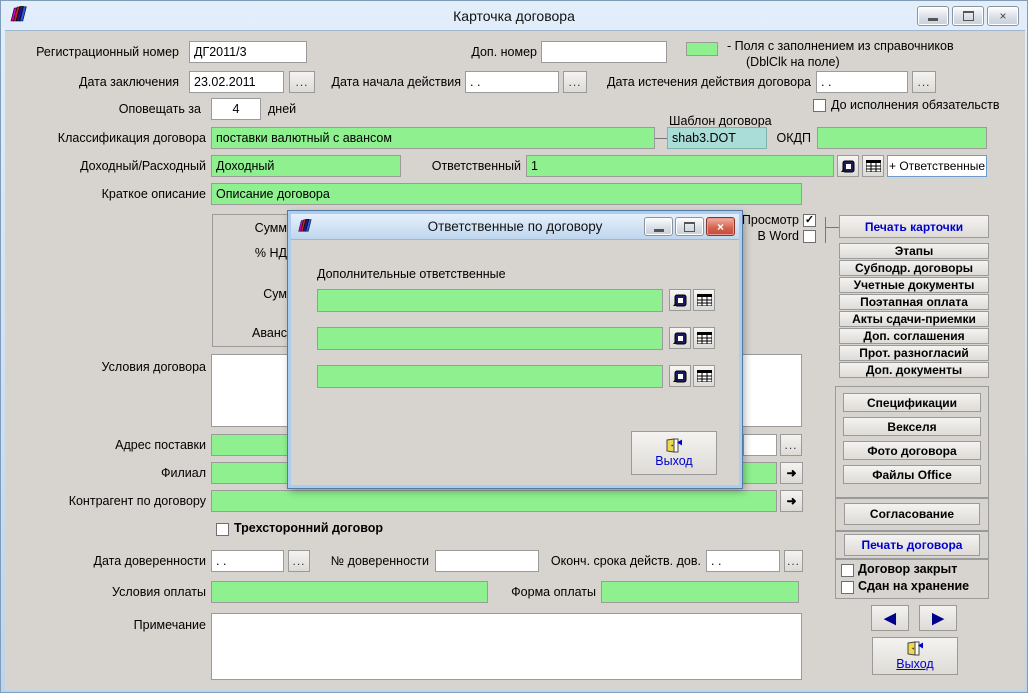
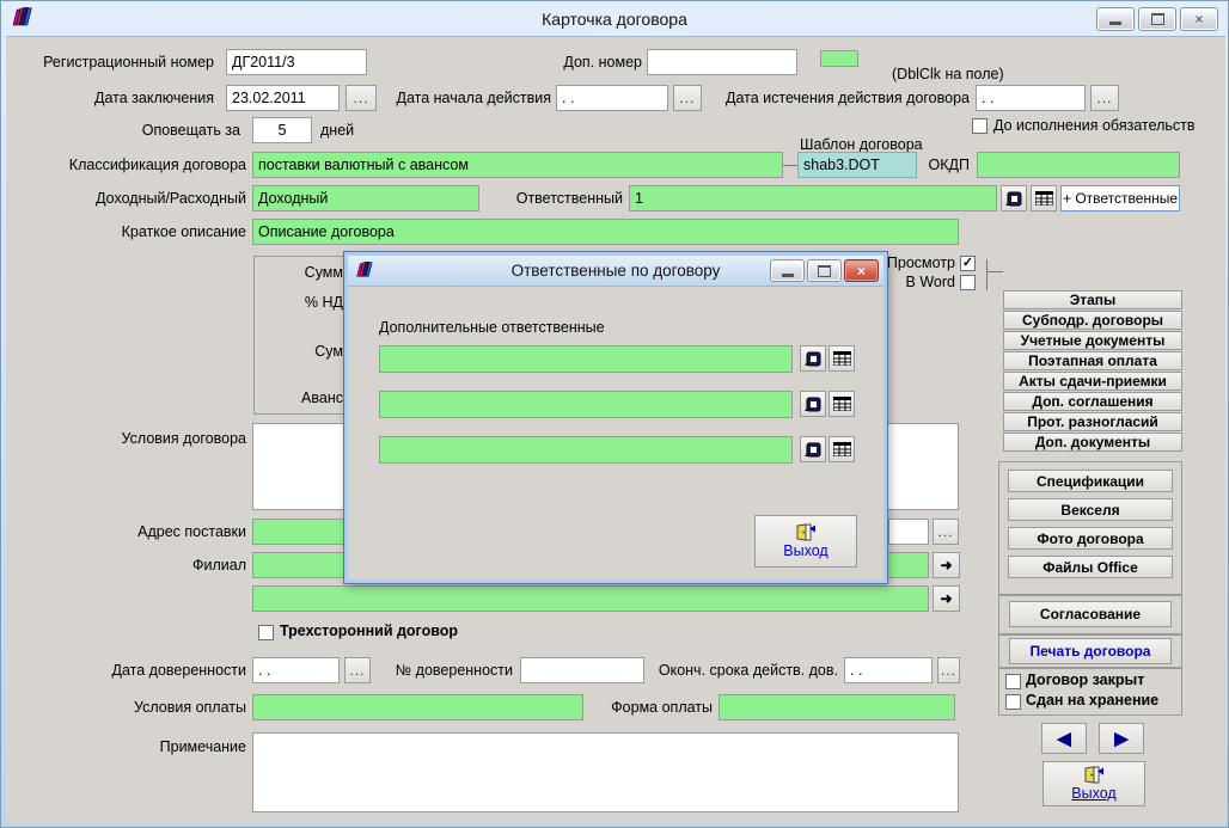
  Карточка договора
  ×
  Регистрационный номер
  ДГ2011/3
  Доп. номер
- - Поля с заполнением из справочников
  (DblClk на поле)
  Дата заключения
  23.02.2011
  ...
  Дата начала действия
  . .
  ...
  Дата истечения действия договора
  . .
  ...
  Оповещать за
- 4
+ 5
  дней
  До исполнения обязательств
  Шаблон договора
  Классификация договора
  поставки валютный с авансом
  shab3.DOT
  ОКДП
  Доходный/Расходный
  Доходный
  Ответственный
  1
  + Ответственные
  Краткое описание
  Описание договора
  Сумм
  % НД
  Сум
  Аванс
  Просмотр
  ✓
  В Word
- Печать карточки
  Этапы
  Субподр. договоры
  Учетные документы
  Поэтапная оплата
  Акты сдачи-приемки
  Доп. соглашения
  Прот. разногласий
  Доп. документы
  Спецификации
  Векселя
  Фото договора
  Файлы Office
  Согласование
  Печать договора
  Договор закрыт
  Сдан на хранение
  ◀
  ▶
  Выход
  Условия договора
  Адрес поставки
  ...
  Филиал
  ➜
- Контрагент по договору
  ➜
  Трехсторонний договор
  Дата доверенности
  . .
  ...
  № доверенности
  Оконч. срока действ. дов.
  . .
  ...
  Условия оплаты
  Форма оплаты
  Примечание
  Ответственные по договору
  ×
  Дополнительные ответственные
  Выход
